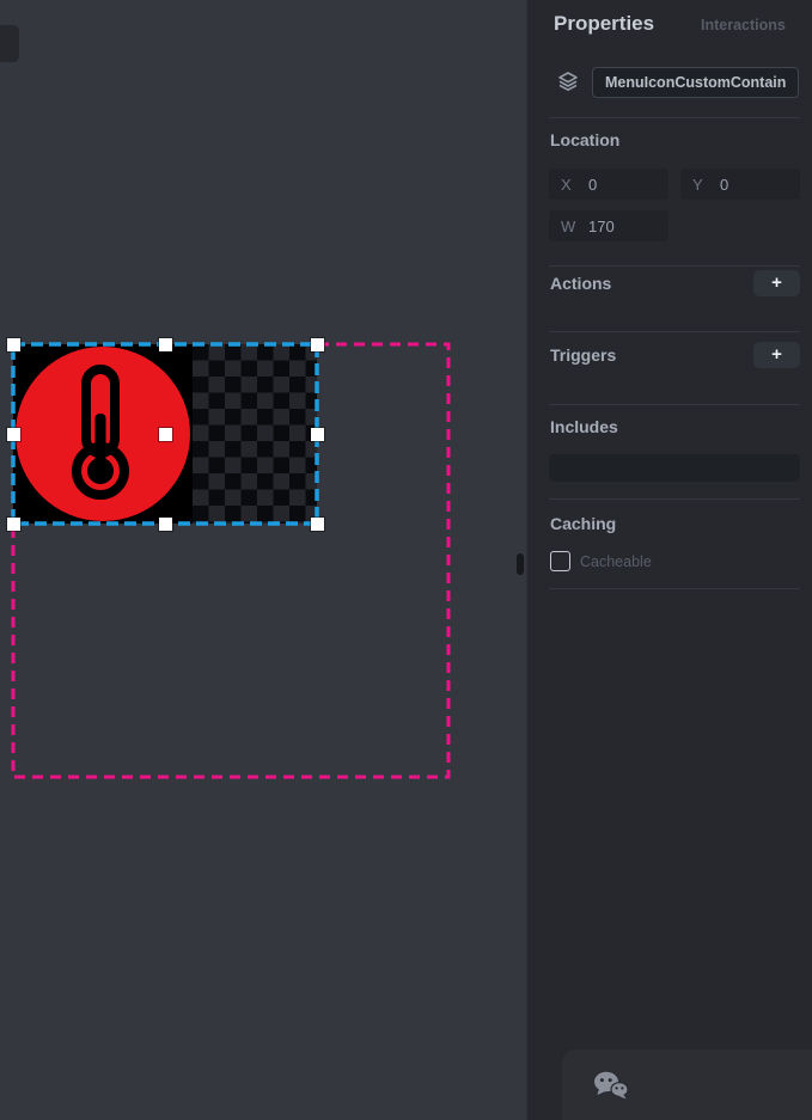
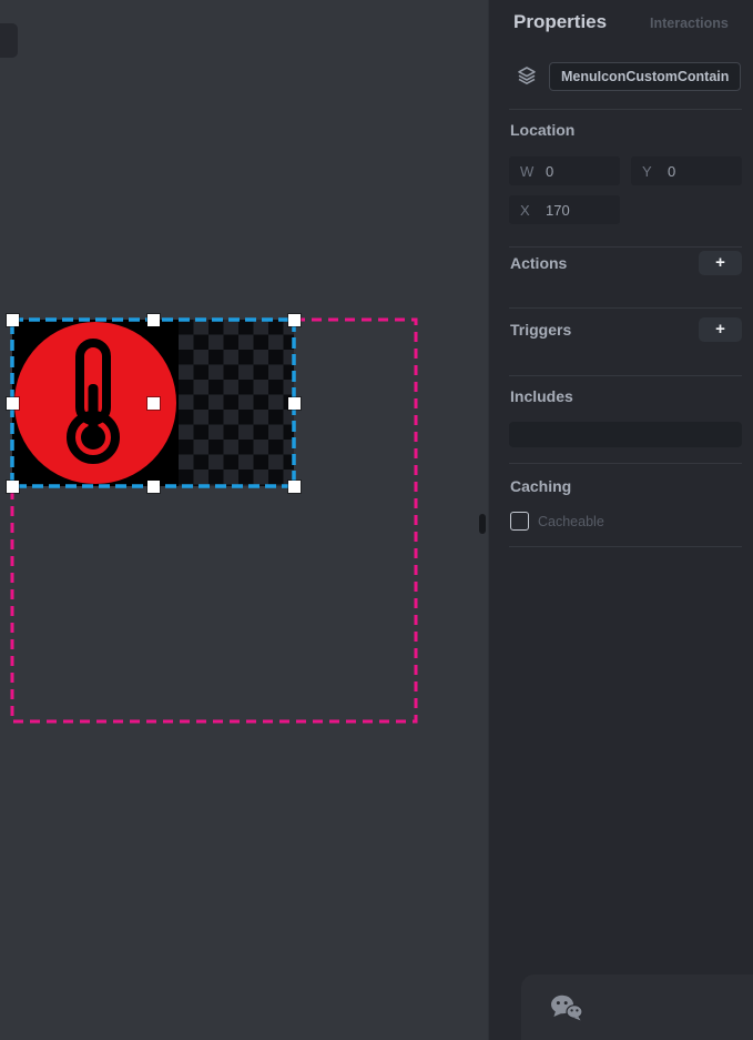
  Properties
  Interactions
  MenuIconCustomContain
  Location
- X
+ W
  0
  Y
  0
- W
+ X
  170
  Actions
  +
  Triggers
  +
  Includes
  Caching
  Cacheable
